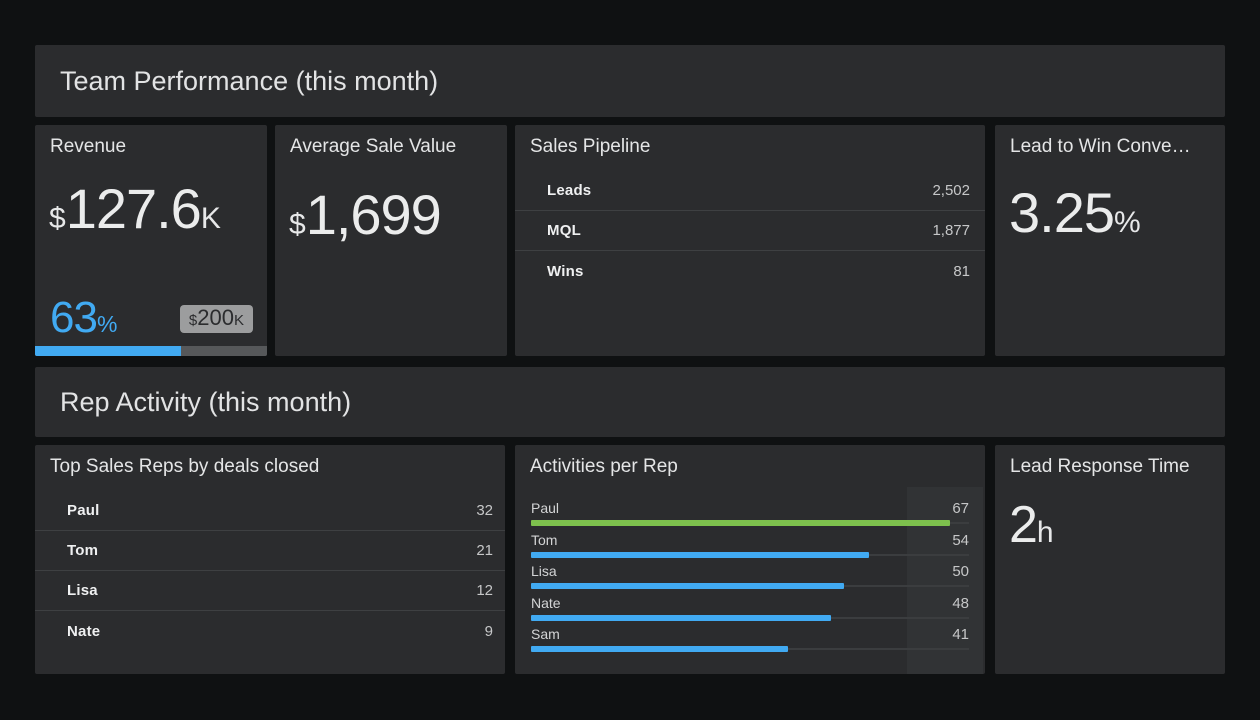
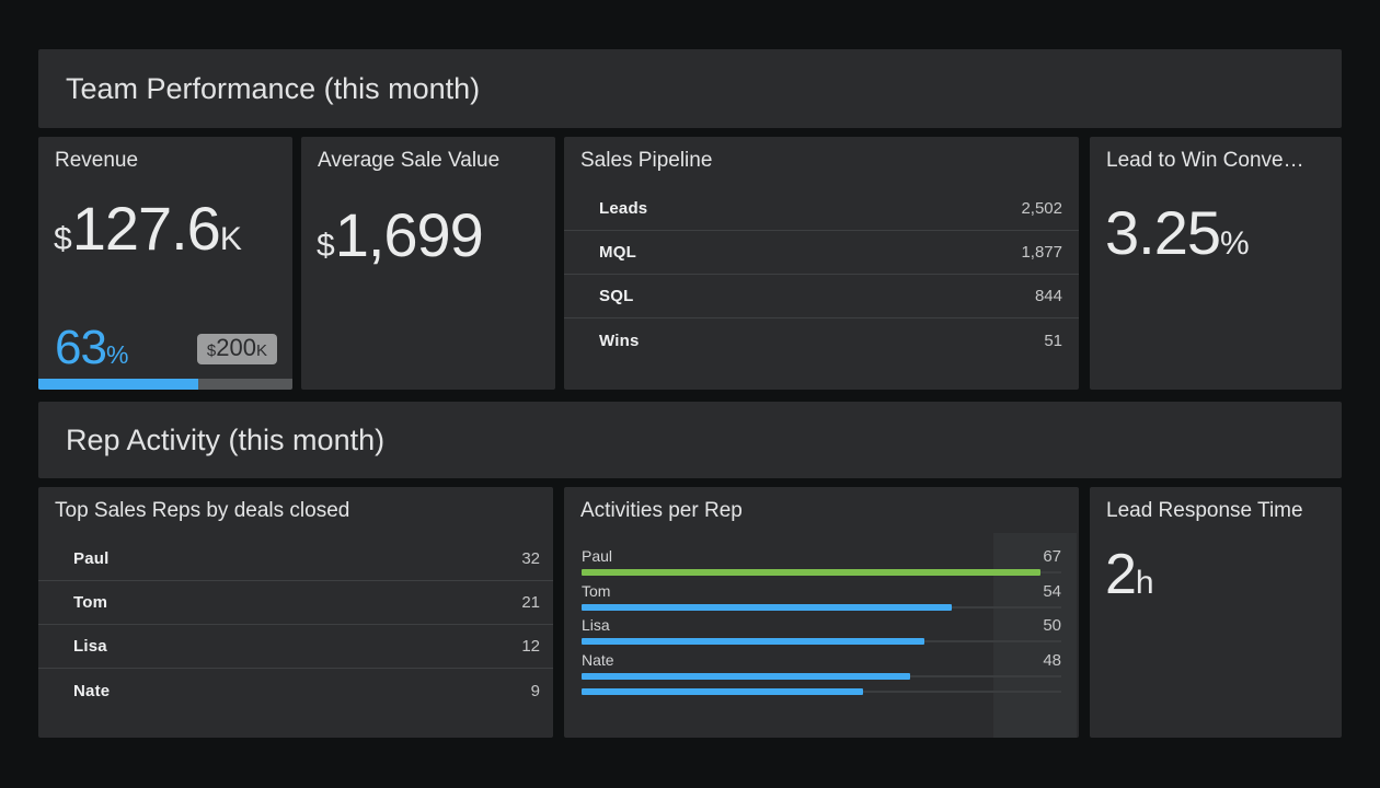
  Team Performance (this month)
  Revenue
  $127.6K
  63%
  $200K
  Average Sale Value
  $1,699
  Sales Pipeline
  Leads
  2,502
  MQL
  1,877
+ SQL
+ 844
  Wins
- 81
+ 51
  Lead to Win Conve…
  3.25%
  Rep Activity (this month)
  Top Sales Reps by deals closed
  Paul
  32
  Tom
  21
  Lisa
  12
  Nate
  9
  Activities per Rep
  Paul
  67
  Tom
  54
  Lisa
  50
  Nate
  48
- Sam
- 41
  Lead Response Time
  2h
